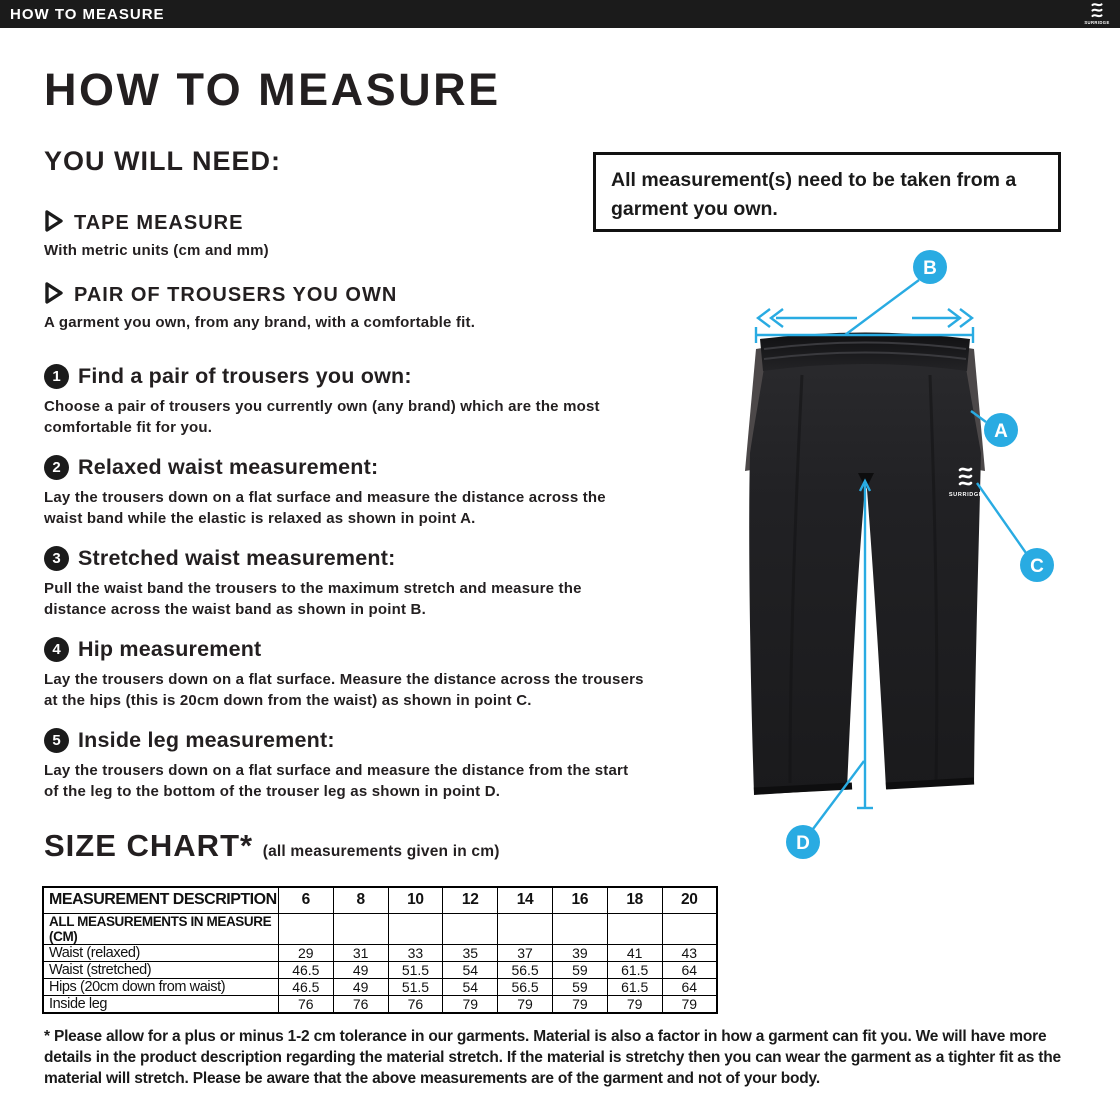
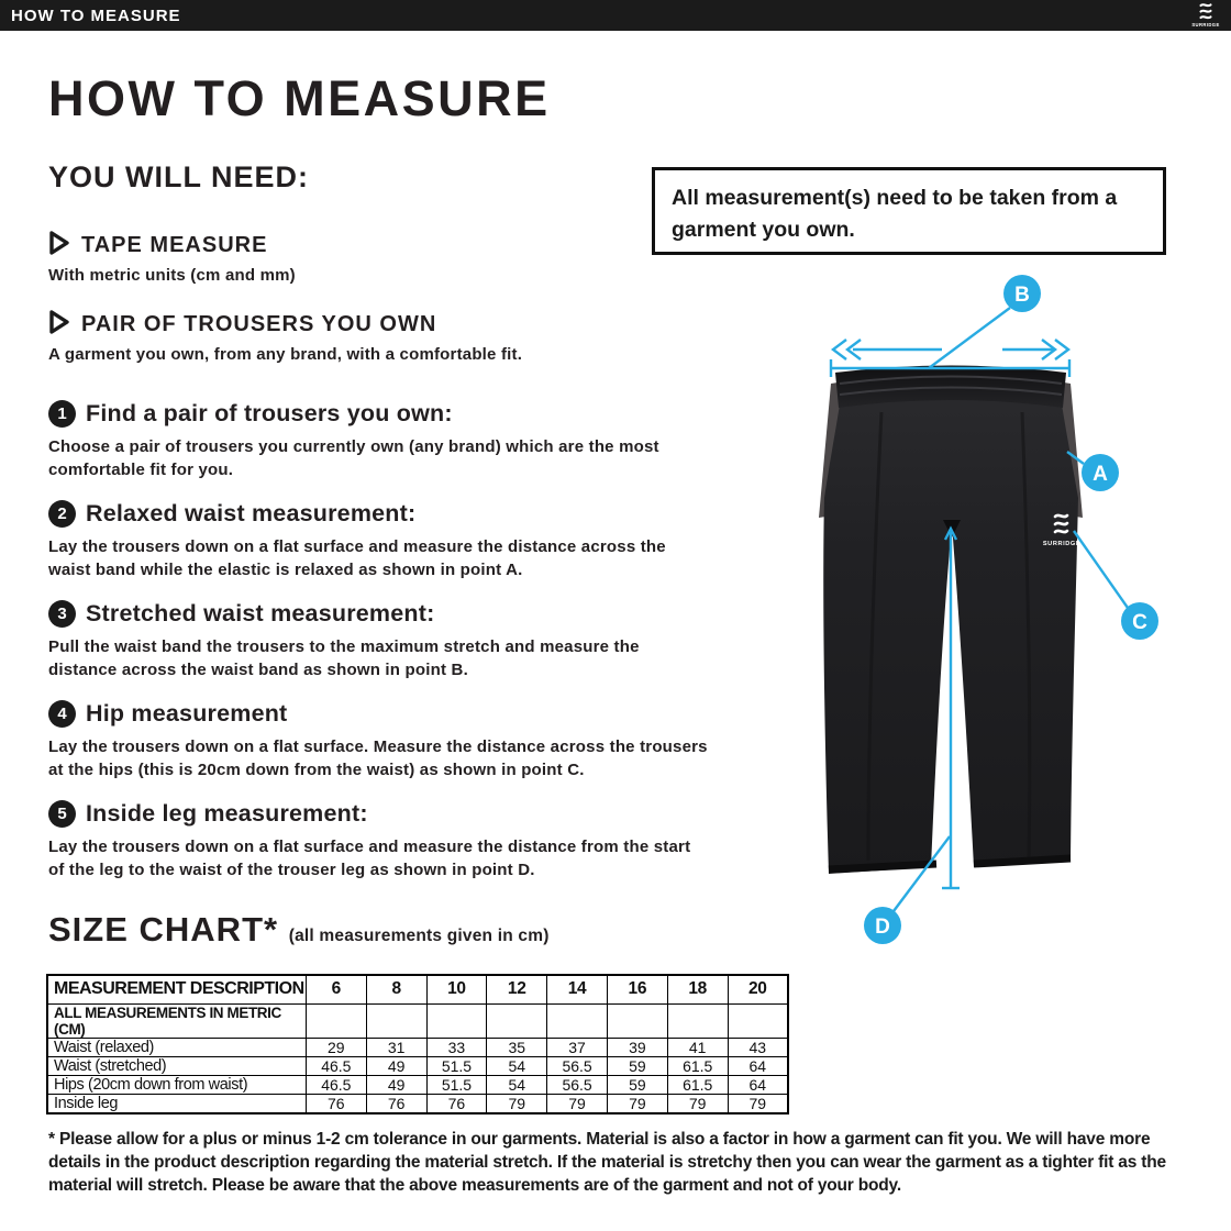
  HOW TO MEASURE
  HOW TO MEASURE
  YOU WILL NEED:
  TAPE MEASURE
  With metric units (cm and mm)
  PAIR OF TROUSERS YOU OWN
  A garment you own, from any brand, with a comfortable fit.
  All measurement(s) need to be taken from a garment you own.
  1
  Find a pair of trousers you own:
  Choose a pair of trousers you currently own (any brand) which are the most comfortable fit for you.
  2
  Relaxed waist measurement:
  Lay the trousers down on a flat surface and measure the distance across the waist band while the elastic is relaxed as shown in point A.
  3
  Stretched waist measurement:
  Pull the waist band the trousers to the maximum stretch and measure the distance across the waist band as shown in point B.
  4
  Hip measurement
  Lay the trousers down on a flat surface. Measure the distance across the trousers at the hips (this is 20cm down from the waist) as shown in point C.
  5
  Inside leg measurement:
- Lay the trousers down on a flat surface and measure the distance from the start of the leg to the bottom of the trouser leg as shown in point D.
+ Lay the trousers down on a flat surface and measure the distance from the start of the leg to the waist of the trouser leg as shown in point D.
  B
  A
  C
  D
  SIZE CHART* (all measurements given in cm)
  MEASUREMENT DESCRIPTION	6	8	10	12	14	16	18	20
- ALL MEASUREMENTS IN MEASURE (CM)
+ ALL MEASUREMENTS IN METRIC (CM)
  Waist (relaxed)	29	31	33	35	37	39	41	43
  Waist (stretched)	46.5	49	51.5	54	56.5	59	61.5	64
  Hips (20cm down from waist)	46.5	49	51.5	54	56.5	59	61.5	64
  Inside leg	76	76	76	79	79	79	79	79
  * Please allow for a plus or minus 1-2 cm tolerance in our garments. Material is also a factor in how a garment can fit you. We will have more details in the product description regarding the material stretch. If the material is stretchy then you can wear the garment as a tighter fit as the material will stretch. Please be aware that the above measurements are of the garment and not of your body.
